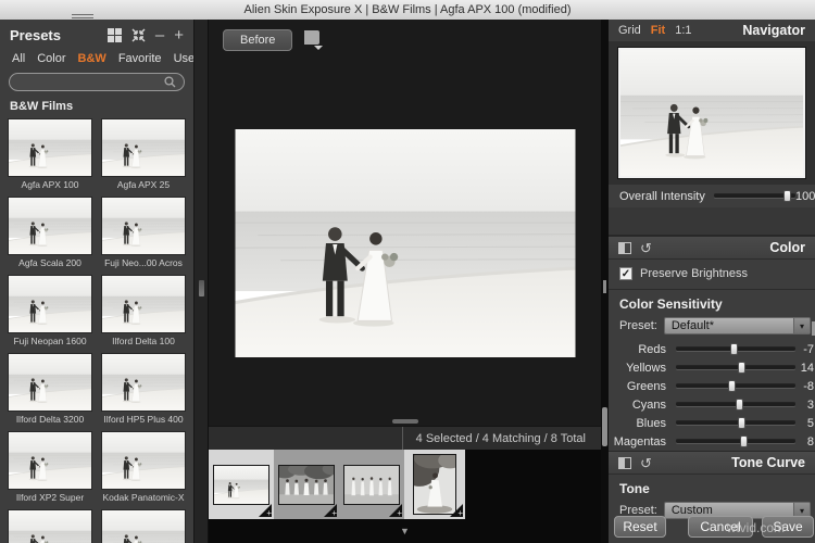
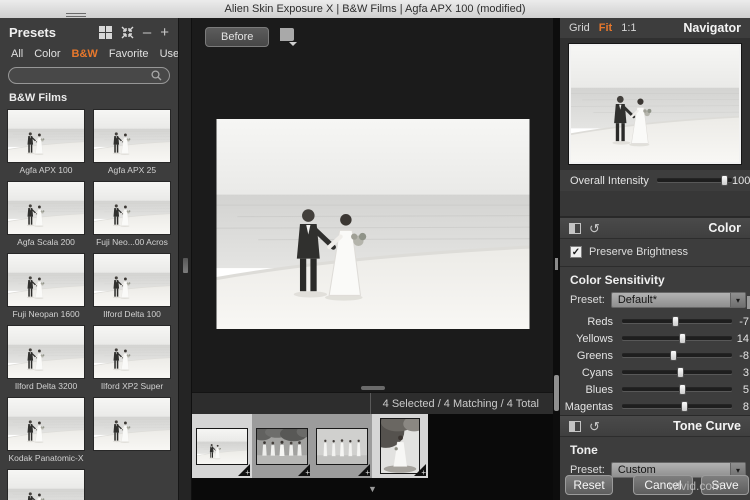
  Alien Skin Exposure X | B&W Films | Agfa APX 100 (modified)
  Presets
  –
  +
  All
  Color
  B&W
  Favorite
  Use
  B&W Films
  Agfa APX 100
  Agfa APX 25
  Agfa Scala 200
  Fuji Neo...00 Acros
  Fuji Neopan 1600
  Ilford Delta 100
  Ilford Delta 3200
- Ilford HP5 Plus 400
  Ilford XP2 Super
  Kodak Panatomic-X
  Before
- 4 Selected / 4 Matching / 8 Total
+ 4 Selected / 4 Matching / 4 Total
  +
  +
  +
  +
  ▼
  Grid
  Fit
  1:1
  Navigator
  Overall Intensity
  100
  ↺
  Color
  ✓
  Preserve Brightness
  Color Sensitivity
  Preset:
  Default*
  ▾
  Reds
  -7
  Yellows
  14
  Greens
  -8
  Cyans
  3
  Blues
  5
  Magentas
  8
  ↺
  Tone Curve
  Tone
  Preset:
  Custom
  ▾
  Reset
  Cancel
  Save
  wtvid.com
